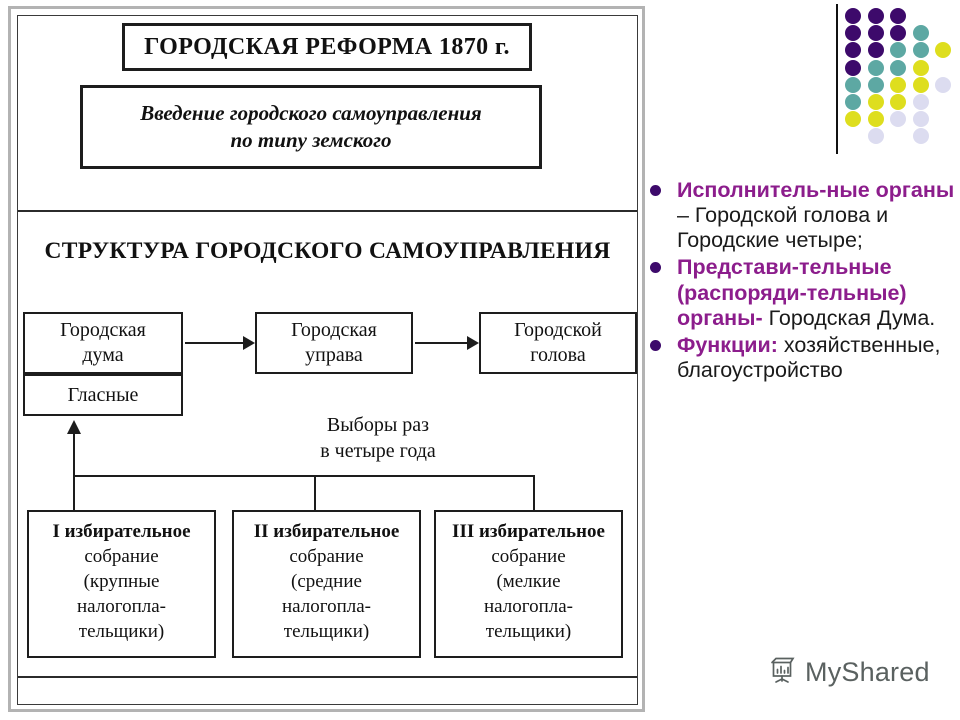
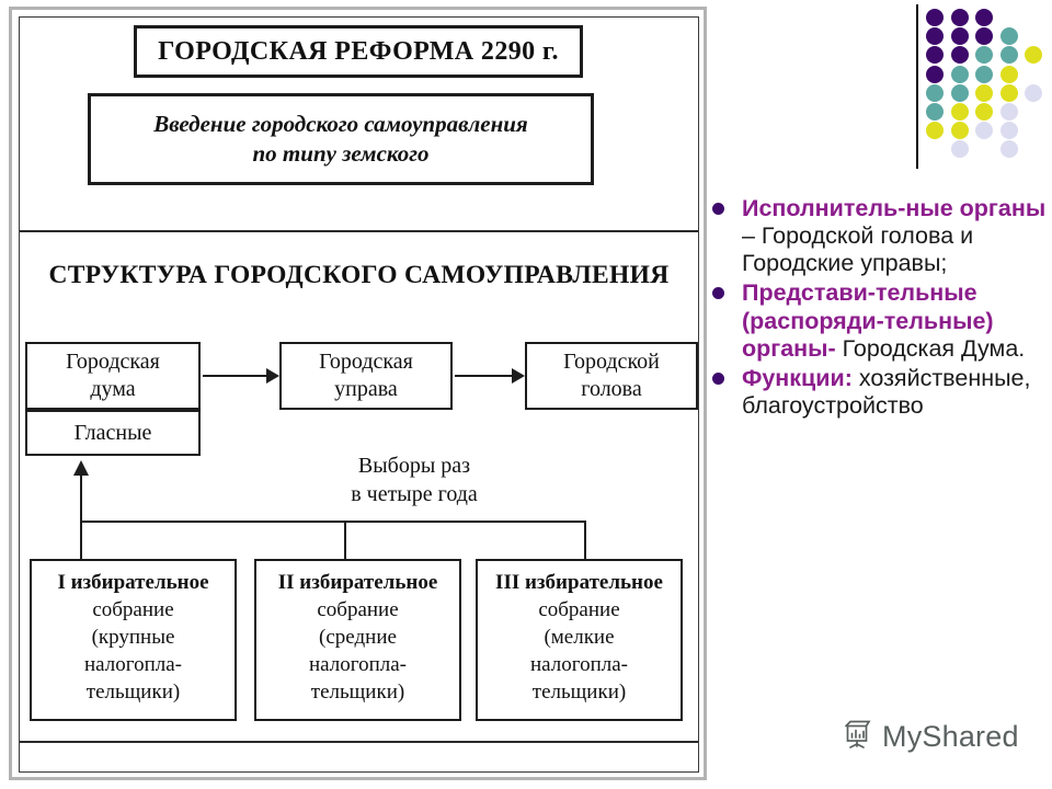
- ГОРОДСКАЯ РЕФОРМА 1870 г.
+ ГОРОДСКАЯ РЕФОРМА 2290 г.
  Введение городского самоуправления
  по типу земского
  СТРУКТУРА ГОРОДСКОГО САМОУПРАВЛЕНИЯ
  Городская
  дума
  Гласные
  Городская
  управа
  Городской
  голова
  Выборы раз
  в четыре года
  I избирательное
  собрание
  (крупные
  налогопла-
  тельщики)
  II избирательное
  собрание
  (средние
  налогопла-
  тельщики)
  III избирательное
  собрание
  (мелкие
  налогопла-
  тельщики)
- Исполнитель-ные органы – Городской голова и Городские четыре;
+ Исполнитель-ные органы – Городской голова и Городские управы;
  Представи-тельные (распоряди-тельные) органы- Городская Дума.
  Функции: хозяйственные, благоустройство
  MyShared
